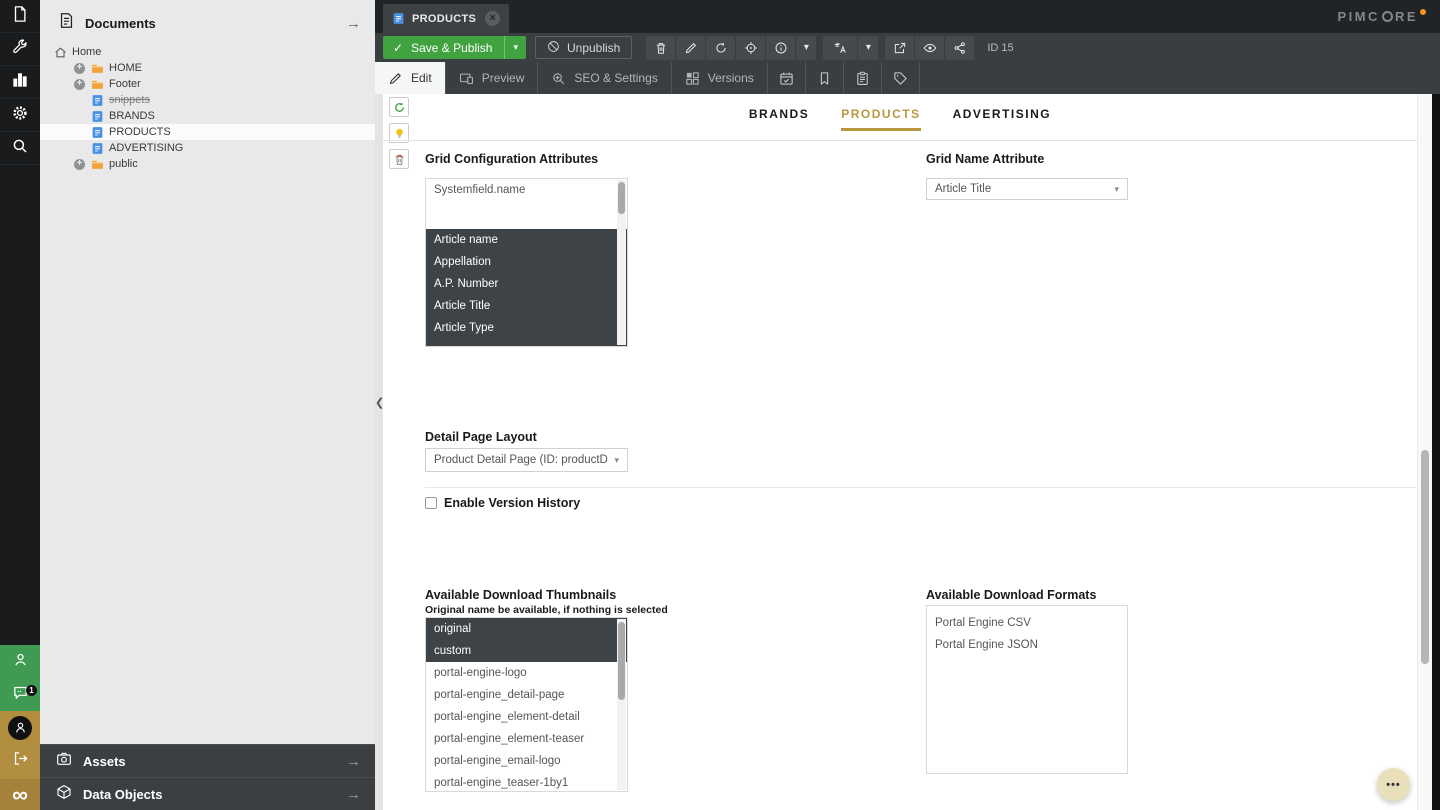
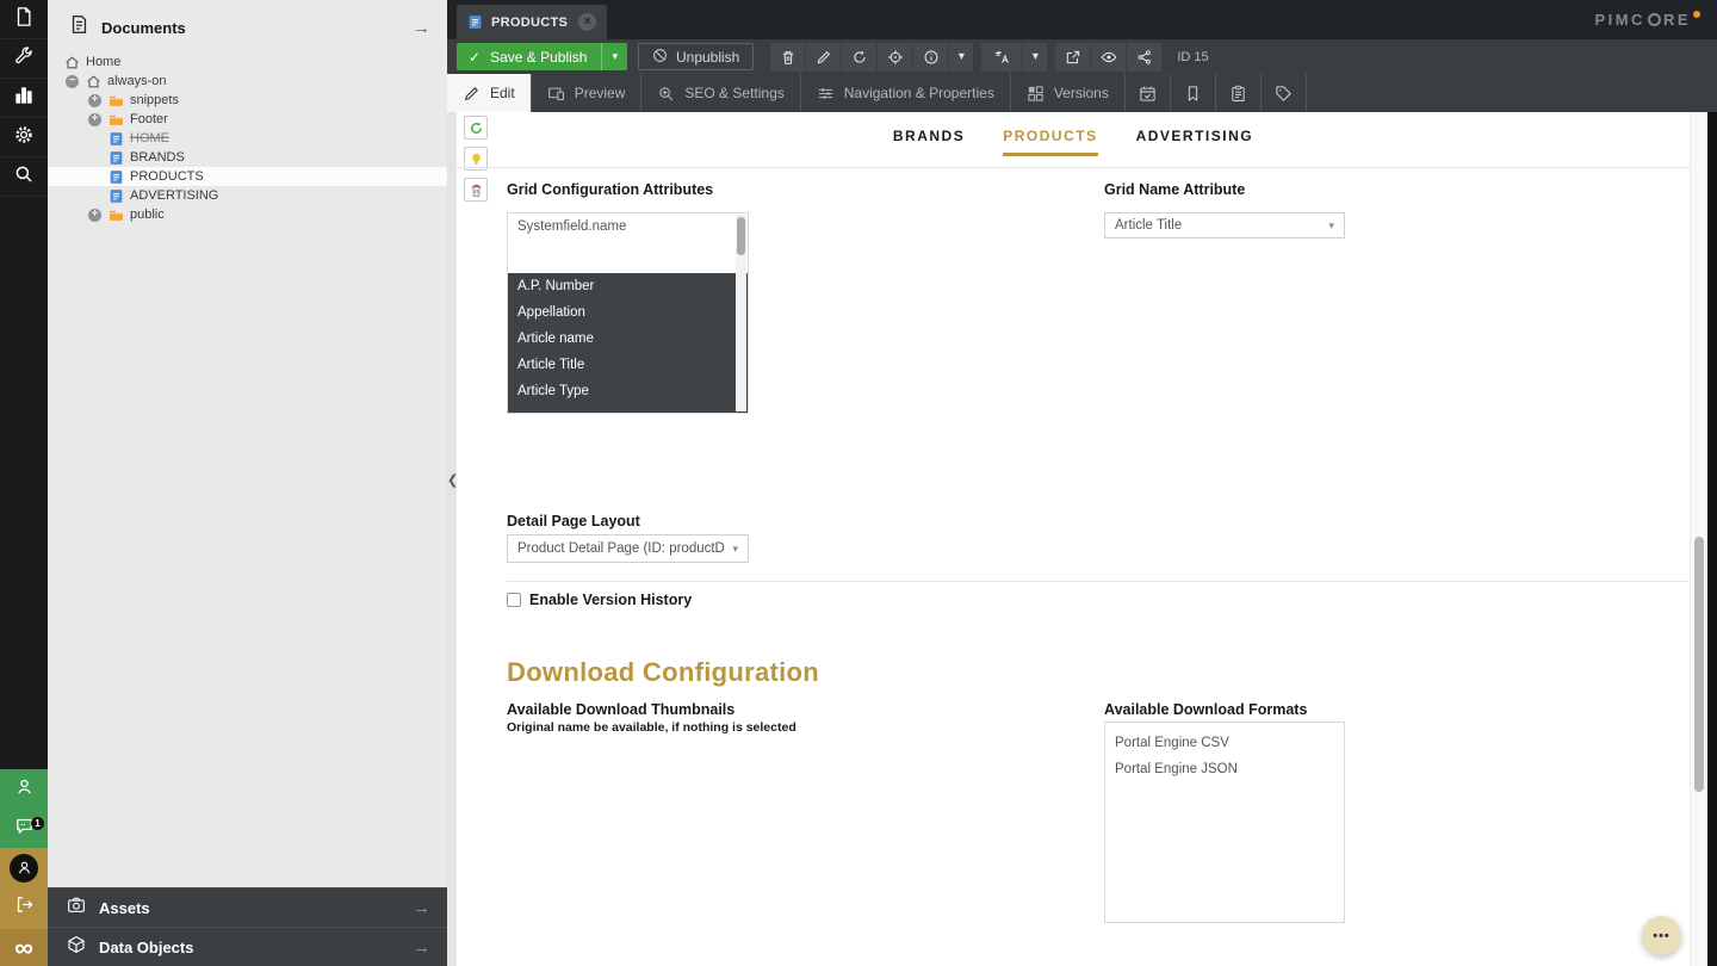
  1
  ∞
  Documents
  →
  Home
+ −
+ always-on
  +
- HOME
+ snippets
  +
  Footer
- snippets
+ HOME
  BRANDS
  PRODUCTS
  ADVERTISING
  +
  public
  Assets
  →
  Data Objects
  →
  PRODUCTS
  ×
  PIMC
  RE
  ✓
  Save & Publish
  ▾
  Unpublish
  ▾
  ▾
  ID 15
  Edit
  Preview
  SEO & Settings
+ Navigation & Properties
  Versions
  ❮
  BRANDS
  PRODUCTS
  ADVERTISING
  Grid Configuration Attributes
  Systemfield.name
- Article name
+ A.P. Number
  Appellation
- A.P. Number
+ Article name
  Article Title
  Article Type
  Grid Name Attribute
  Article Title
  ▾
  Detail Page Layout
  Product Detail Page (ID: productD
  ▾
  Enable Version History
+ Download Configuration
  Available Download Thumbnails
  Original name be available, if nothing is selected
- original
- custom
- portal-engine-logo
- portal-engine_detail-page
- portal-engine_element-detail
- portal-engine_element-teaser
- portal-engine_email-logo
- portal-engine_teaser-1by1
  Available Download Formats
  Portal Engine CSV
  Portal Engine JSON
  •••
